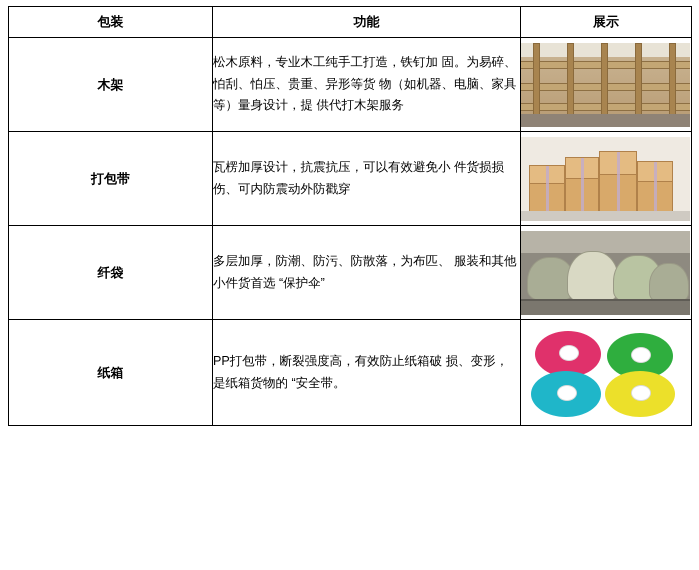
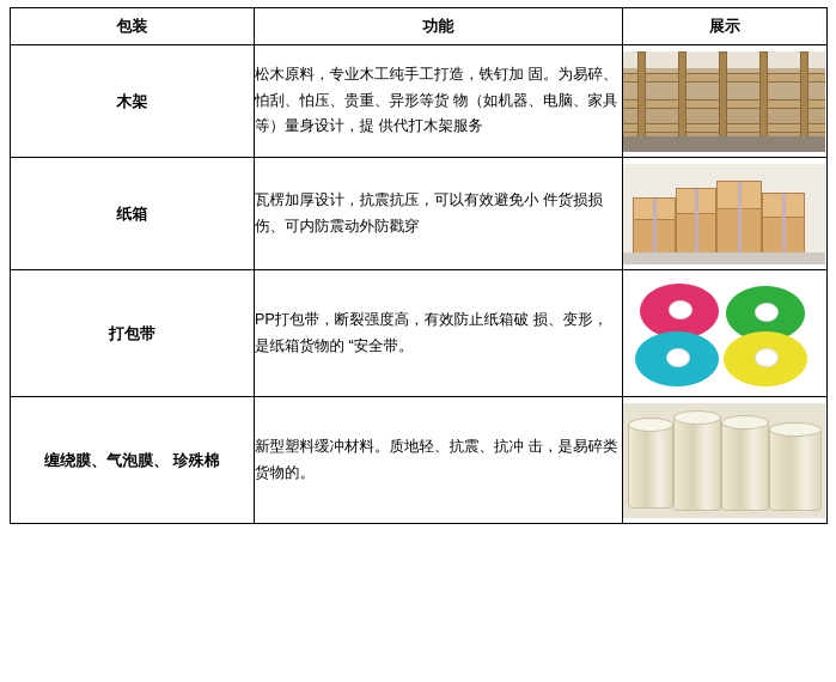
  包装	功能	展示
  木架	松木原料，专业木工纯手工打造，铁钉加 固。为易碎、怕刮、怕压、贵重、异形等货 物（如机器、电脑、家具等）量身设计，提 供代打木架服务
- 打包带	瓦楞加厚设计，抗震抗压，可以有效避免小 件货损损伤、可内防震动外防戳穿
+ 纸箱	瓦楞加厚设计，抗震抗压，可以有效避免小 件货损损伤、可内防震动外防戳穿
- 纤袋	多层加厚，防潮、防污、防散落，为布匹、 服装和其他小件货首选 “保护伞”
- 纸箱	PP打包带，断裂强度高，有效防止纸箱破 损、变形，是纸箱货物的 “安全带。
+ 打包带	PP打包带，断裂强度高，有效防止纸箱破 损、变形，是纸箱货物的 “安全带。
+ 缠绕膜、气泡膜、 珍殊棉	新型塑料缓冲材料。质地轻、抗震、抗冲 击，是易碎类货物的。
